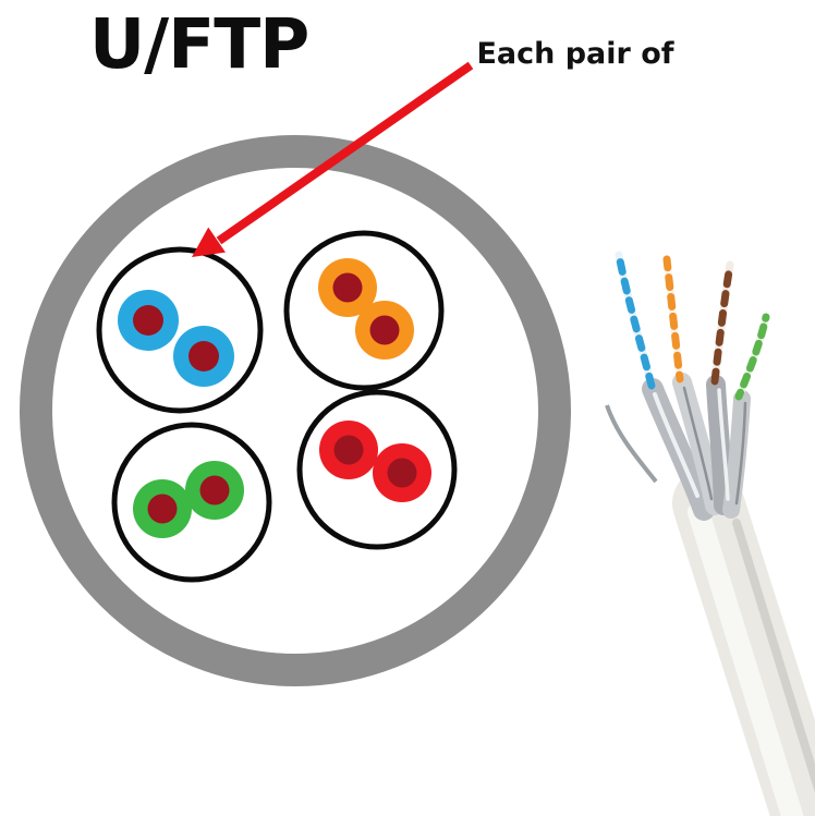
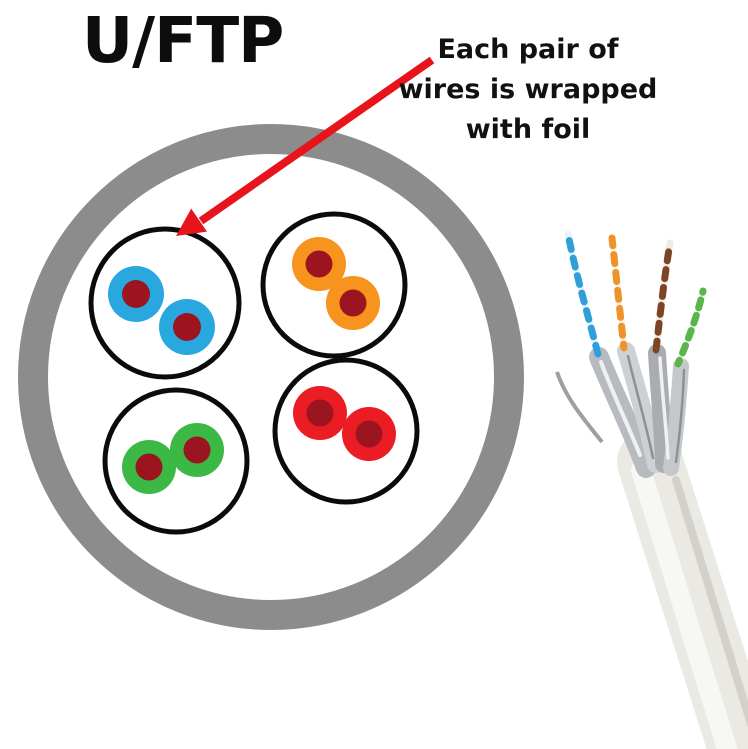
  U/FTP
  Each pair of
+ wires is wrapped
+ with foil
